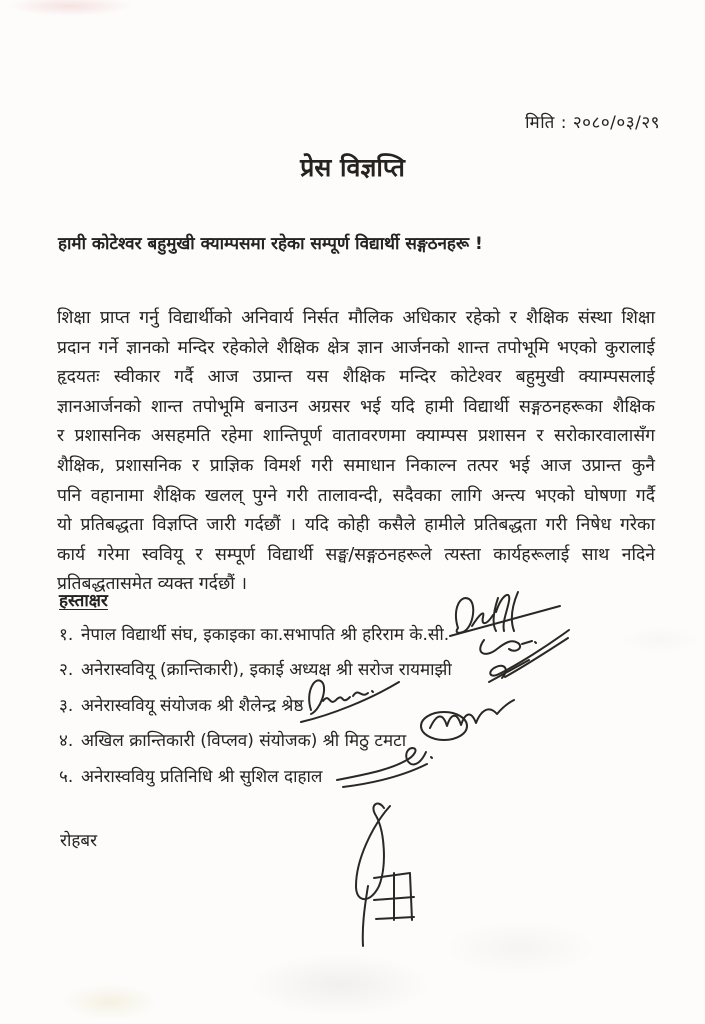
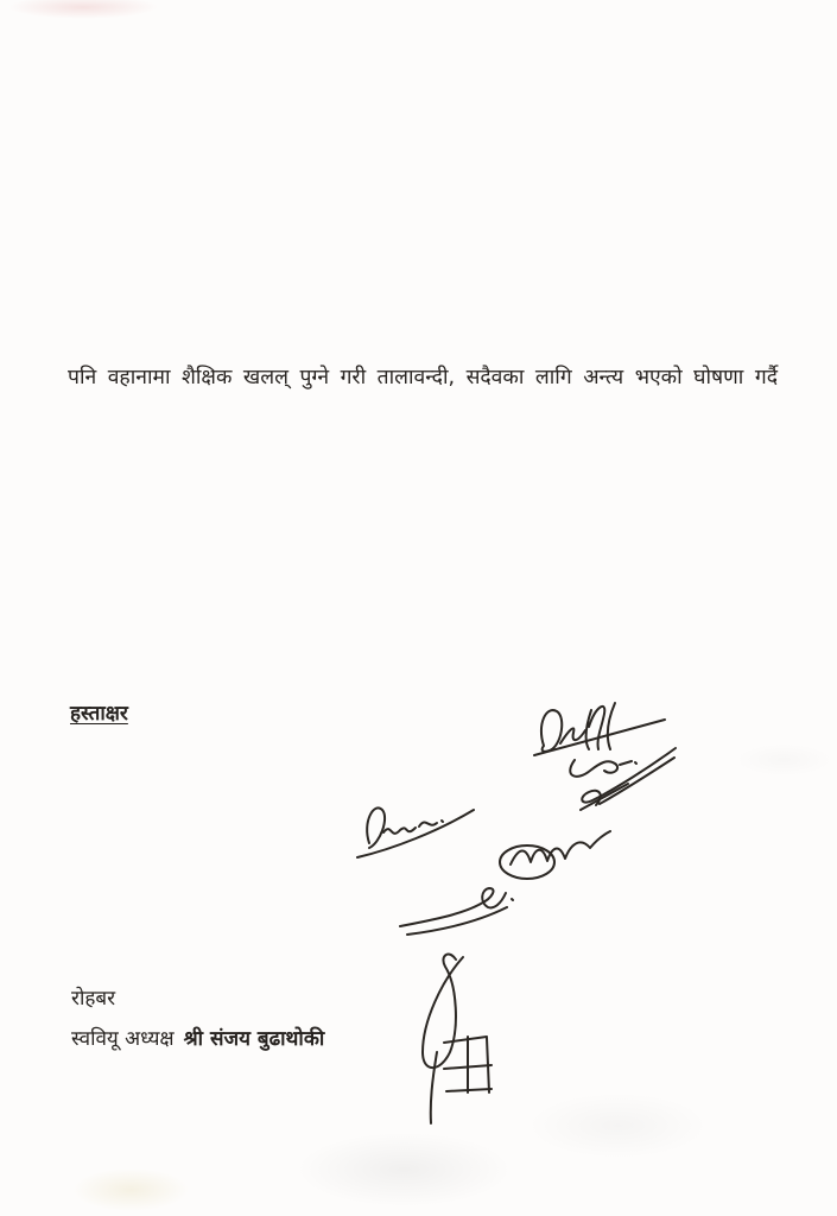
- मिति : २०८०/०३/२९
- प्रेस विज्ञप्ति
- हामी कोटेश्वर बहुमुखी क्याम्पसमा रहेका सम्पूर्ण विद्यार्थी सङ्गठनहरू !
- शिक्षा प्राप्त गर्नु विद्यार्थीको अनिवार्य निर्सत मौलिक अधिकार रहेको र शैक्षिक संस्था शिक्षा
- प्रदान गर्ने ज्ञानको मन्दिर रहेकोले शैक्षिक क्षेत्र ज्ञान आर्जनको शान्त तपोभूमि भएको कुरालाई
- हृदयतः स्वीकार गर्दै आज उप्रान्त यस शैक्षिक मन्दिर कोटेश्वर बहुमुखी क्याम्पसलाई
- ज्ञानआर्जनको शान्त तपोभूमि बनाउन अग्रसर भई यदि हामी विद्यार्थी सङ्गठनहरूका शैक्षिक
- र प्रशासनिक असहमति रहेमा शान्तिपूर्ण वातावरणमा क्याम्पस प्रशासन र सरोकारवालासँग
- शैक्षिक, प्रशासनिक र प्राज्ञिक विमर्श गरी समाधान निकाल्न तत्पर भई आज उप्रान्त कुनै
  पनि वहानामा शैक्षिक खलल् पुग्ने गरी तालावन्दी, सदैवका लागि अन्त्य भएको घोषणा गर्दै
- यो प्रतिबद्धता विज्ञप्ति जारी गर्दछौं । यदि कोही कसैले हामीले प्रतिबद्धता गरी निषेध गरेका
- कार्य गरेमा स्ववियू र सम्पूर्ण विद्यार्थी सङ्घ/सङ्गठनहरूले त्यस्ता कार्यहरूलाई साथ नदिने
- प्रतिबद्धतासमेत व्यक्त गर्दछौं ।
  हस्ताक्षर
- १. नेपाल विद्यार्थी संघ, इकाइका का.सभापति श्री हरिराम के.सी.
- २. अनेरास्ववियू (क्रान्तिकारी), इकाई अध्यक्ष श्री सरोज रायमाझी
- ३. अनेरास्ववियू संयोजक श्री शैलेन्द्र श्रेष्ठ
- ४. अखिल क्रान्तिकारी (विप्लव) संयोजक) श्री मिठु टमटा
- ५. अनेरास्ववियु प्रतिनिधि श्री सुशिल दाहाल
  रोहबर
+ स्ववियू अध्यक्ष श्री संजय बुढाथोकी
